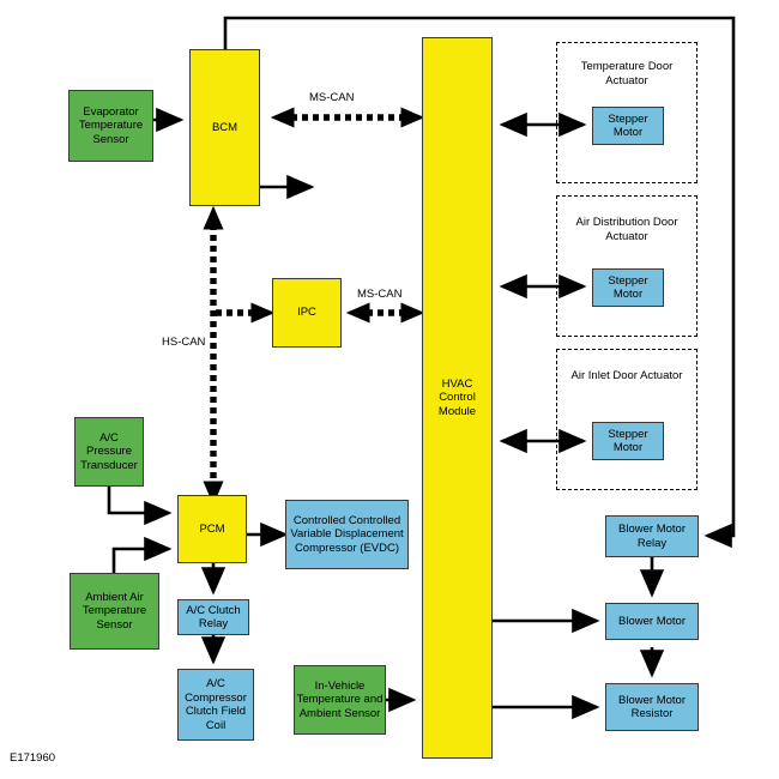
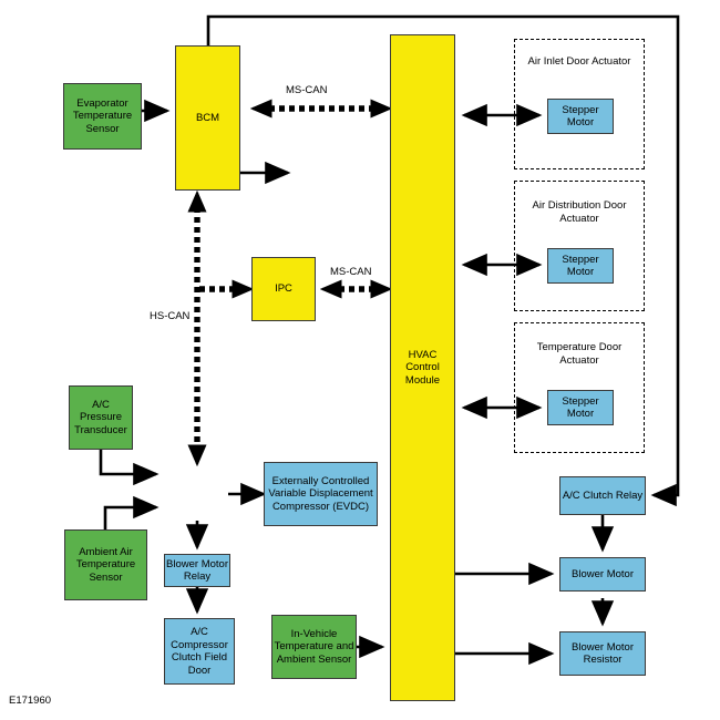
  BCM
  IPC
- PCM
  HVAC Control Module
  Evaporator Temperature Sensor
  A/C Pressure Transducer
  Ambient Air Temperature Sensor
  In-Vehicle Temperature and Ambient Sensor
- Controlled Controlled Variable Displacement Compressor (EVDC)
+ Externally Controlled Variable Displacement Compressor (EVDC)
- A/C Clutch Relay
+ Blower Motor Relay
- A/C Compressor Clutch Field Coil
+ A/C Compressor Clutch Field Door
- Blower Motor Relay
+ A/C Clutch Relay
  Blower Motor
  Blower Motor Resistor
- Temperature Door Actuator
+ Air Inlet Door Actuator
  Stepper Motor
  Air Distribution Door Actuator
  Stepper Motor
- Air Inlet Door Actuator
+ Temperature Door Actuator
  Stepper Motor
  MS-CAN
  MS-CAN
  HS-CAN
  E171960
